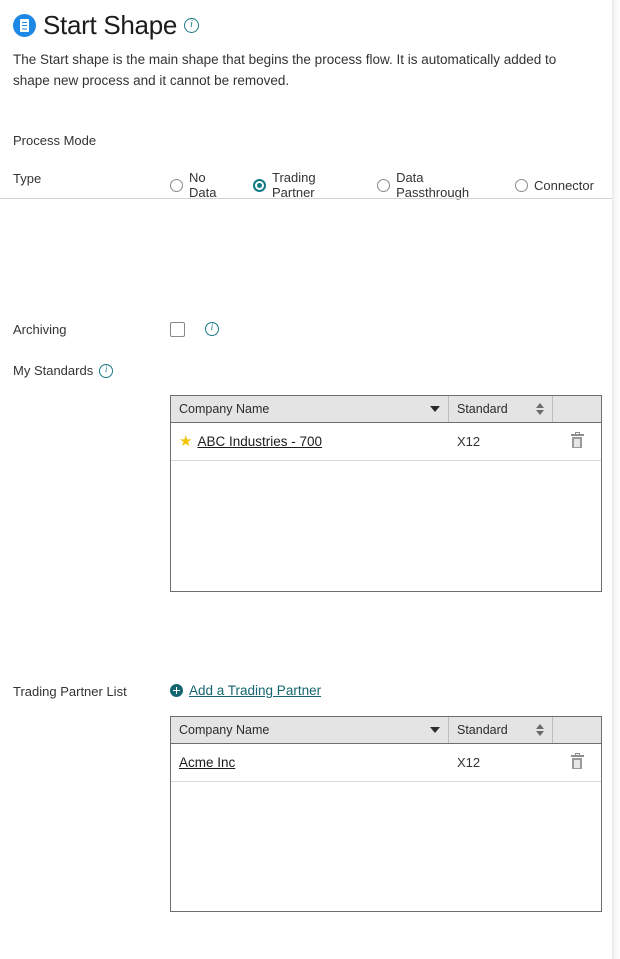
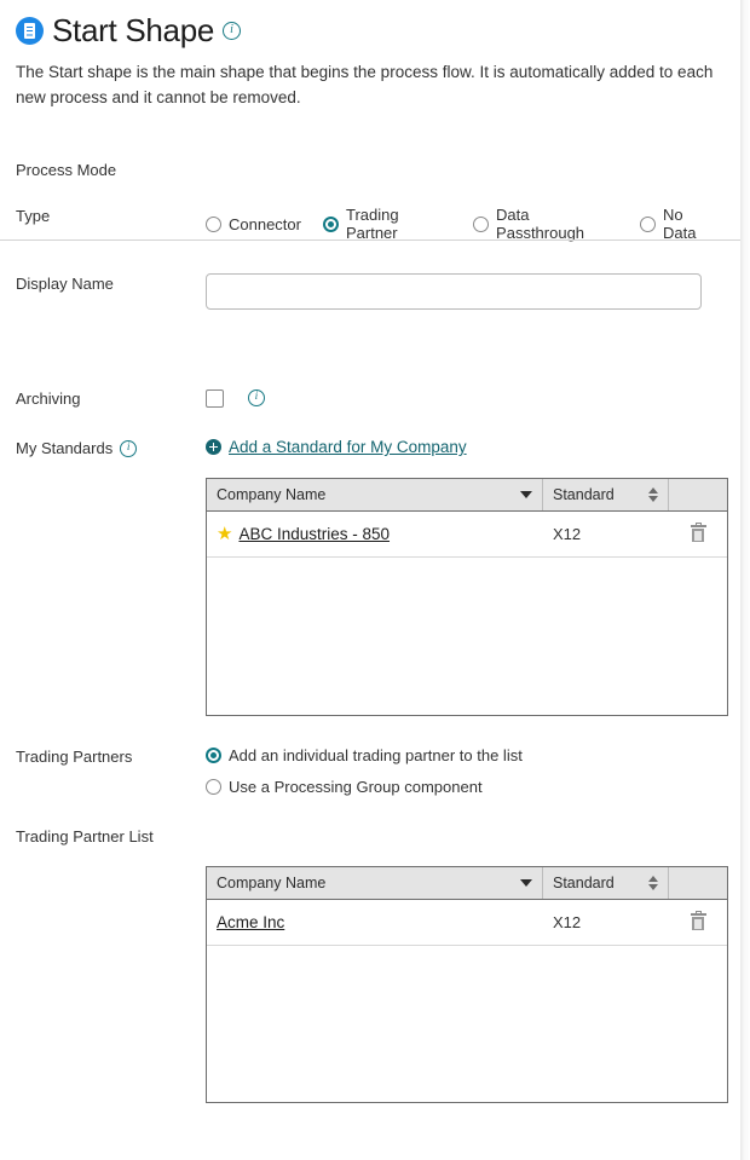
  Start Shape
  i
- The Start shape is the main shape that begins the process flow. It is automatically added to shape new process and it cannot be removed.
+ The Start shape is the main shape that begins the process flow. It is automatically added to each new process and it cannot be removed.
  Process Mode
  Type
- No Data
+ Connector
  Trading Partner
  Data Passthrough
- Connector
+ No Data
+ Display Name
  Archiving
  i
  My Standards
  i
+ Add a Standard for My Company
  Company Name
  Standard
  ★
- ABC Industries - 700
+ ABC Industries - 850
  X12
+ Trading Partners
+ Add an individual trading partner to the list
+ Use a Processing Group component
  Trading Partner List
- Add a Trading Partner
  Company Name
  Standard
  Acme Inc
  X12
